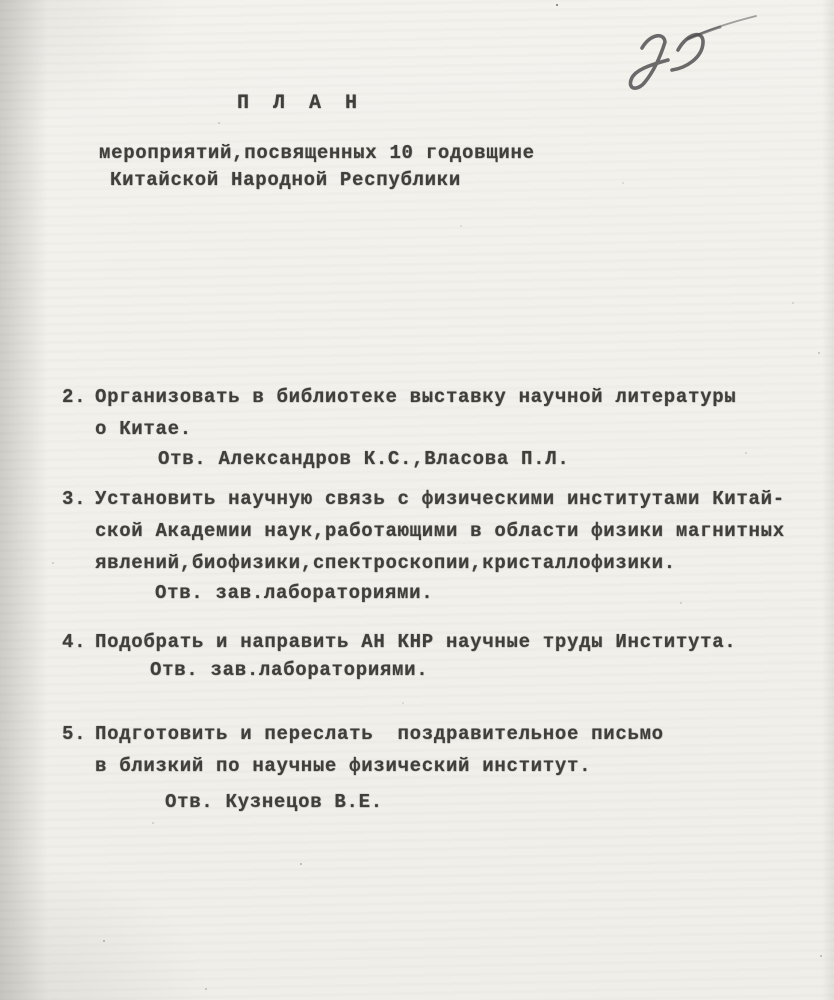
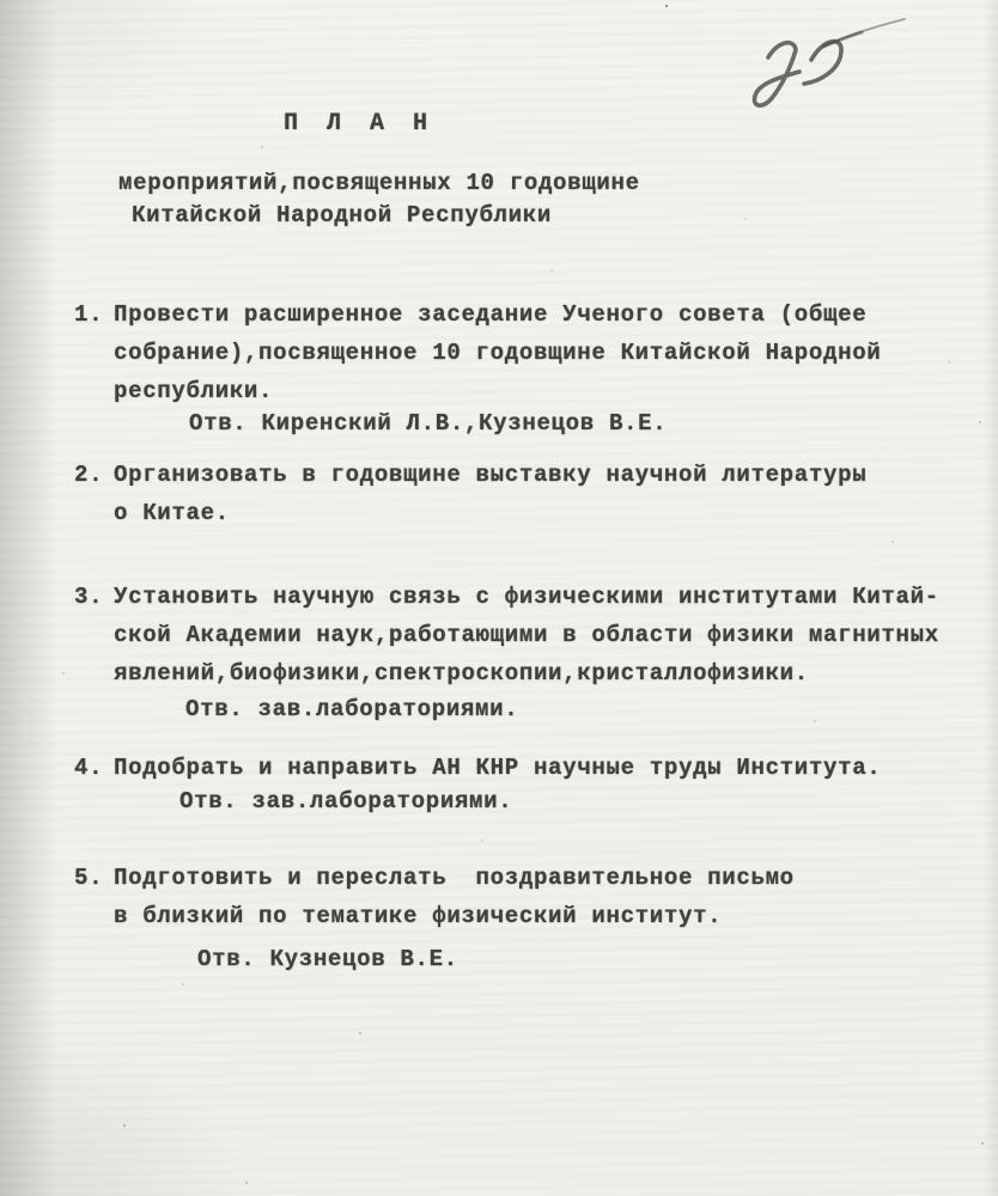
  П Л А Н
  мероприятий,посвященных 10 годовщине
  Китайской Народной Республики
+ 1.
+ Провести расширенное заседание Ученого совета (общее
+ собрание),посвященное 10 годовщине Китайской Народной
+ республики.
+ Отв. Киренский Л.В.,Кузнецов В.Е.
  2.
- Организовать в библиотеке выставку научной литературы
+ Организовать в годовщине выставку научной литературы
  о Китае.
- Отв. Александров К.С.,Власова П.Л.
  3.
  Установить научную связь с физическими институтами Китай-
  ской Академии наук,работающими в области физики магнитных
  явлений,биофизики,спектроскопии,кристаллофизики.
  Отв. зав.лабораториями.
  4.
  Подобрать и направить АН КНР научные труды Института.
  Отв. зав.лабораториями.
  5.
  Подготовить и переслать поздравительное письмо
- в близкий по научные физический институт.
+ в близкий по тематике физический институт.
  Отв. Кузнецов В.Е.
